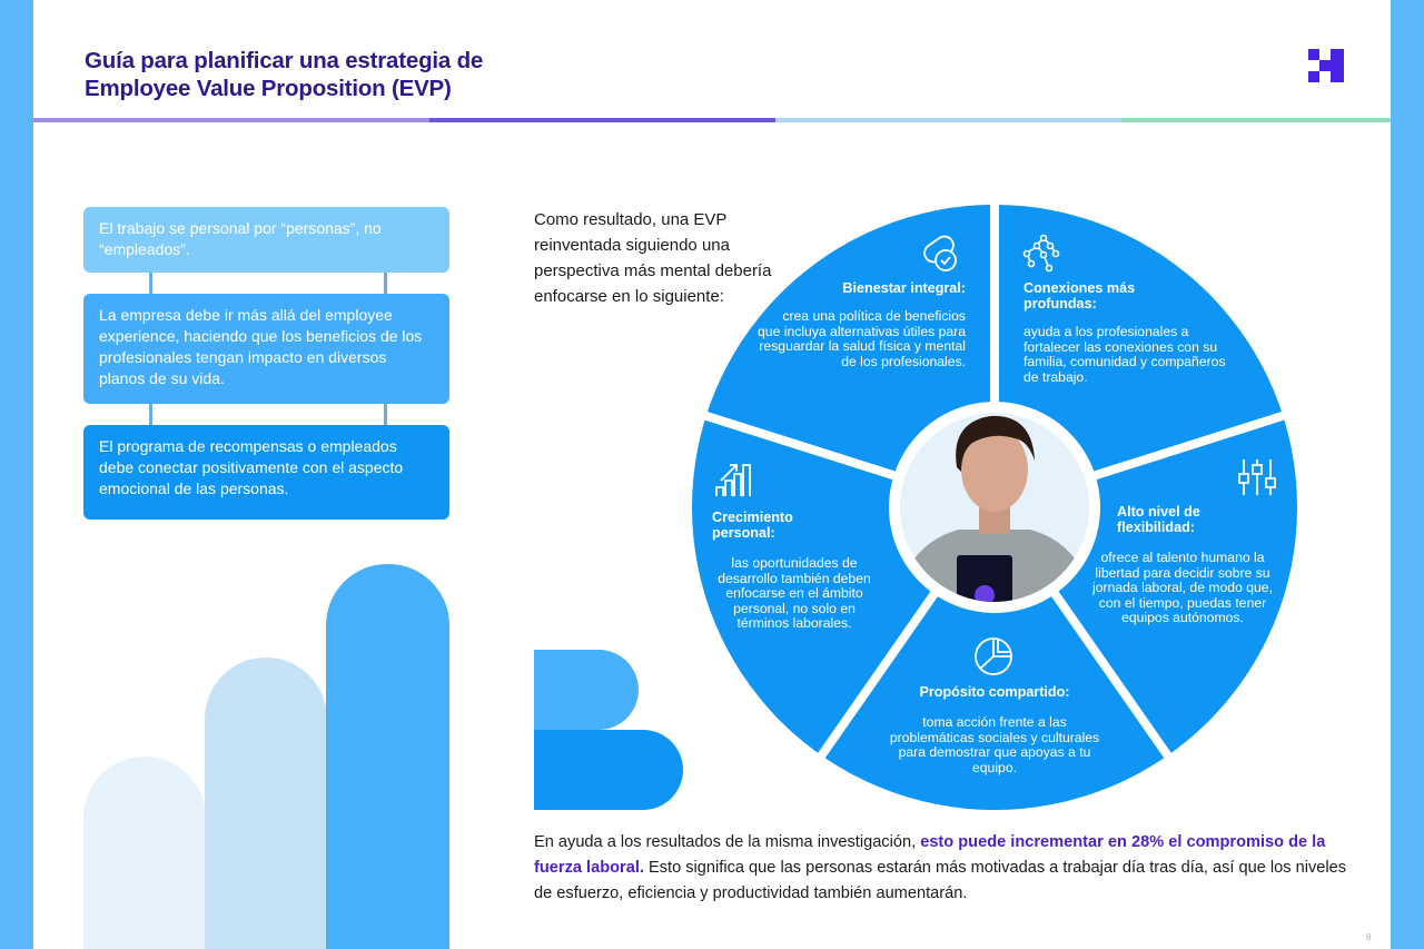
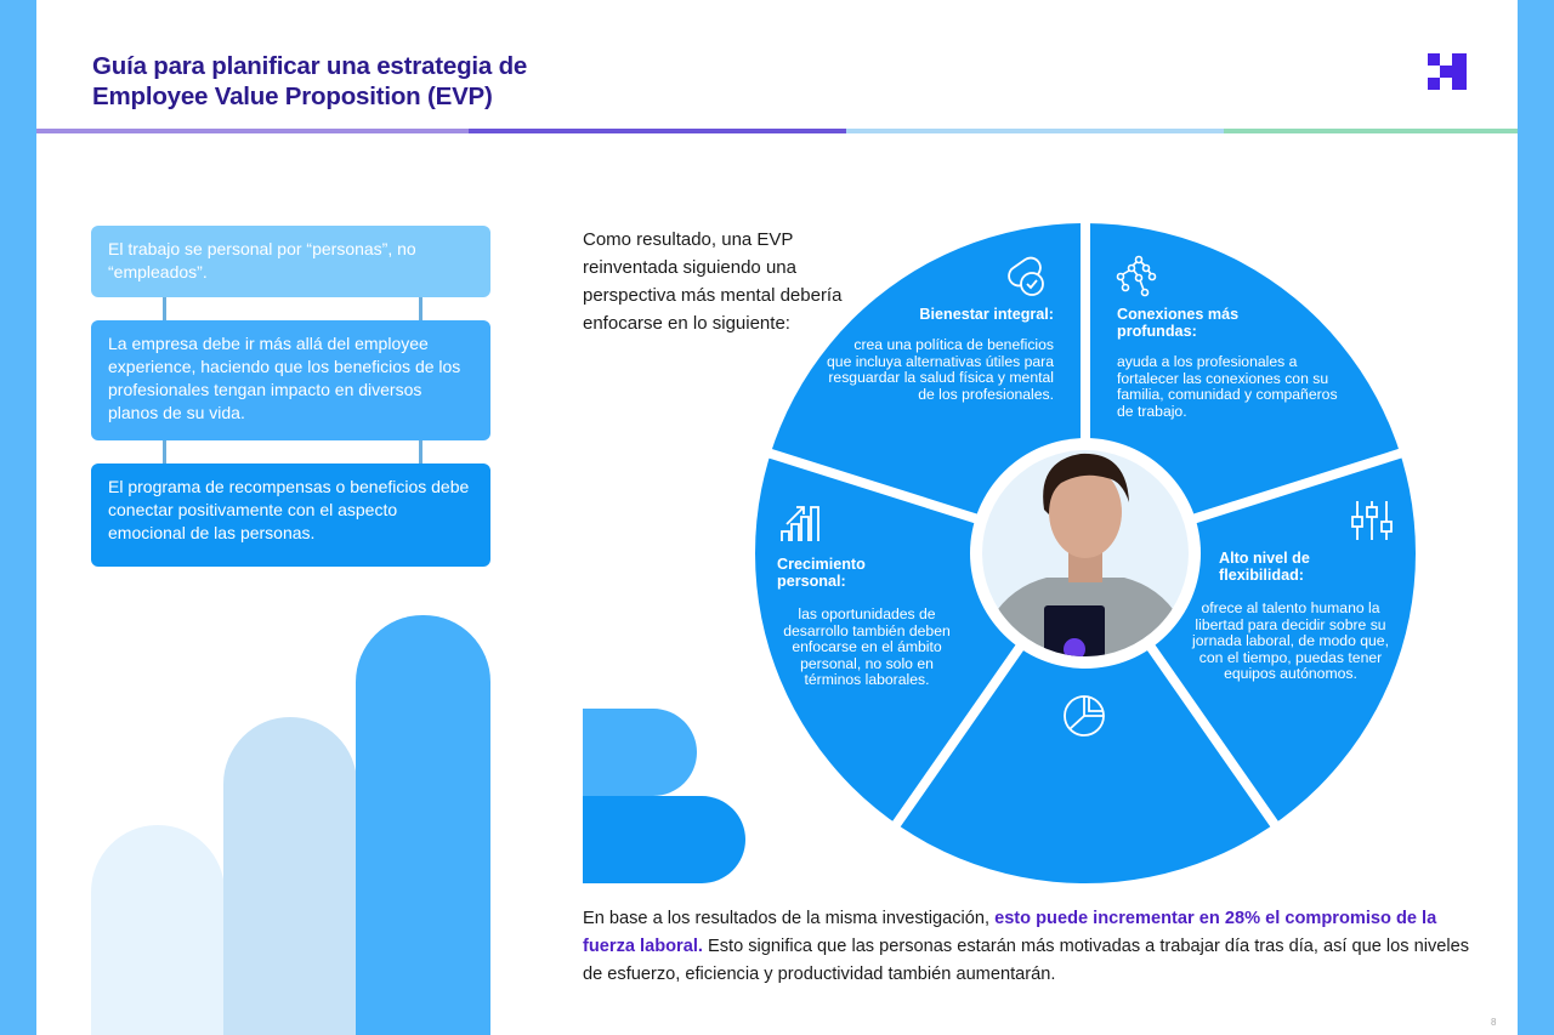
  Guía para planificar una estrategia de
  Employee Value Proposition (EVP)
  El trabajo se personal por “personas”, no “empleados”.
  La empresa debe ir más allá del employee experience, haciendo que los beneficios de los profesionales tengan impacto en diversos planos de su vida.
- El programa de recompensas o empleados debe conectar positivamente con el aspecto emocional de las personas.
+ El programa de recompensas o beneficios debe conectar positivamente con el aspecto emocional de las personas.
  Como resultado, una EVP reinventada siguiendo una perspectiva más mental debería enfocarse en lo siguiente:
  Bienestar integral:
  crea una política de beneficios que incluya alternativas útiles para resguardar la salud física y mental de los profesionales.
  Conexiones más profundas:
  ayuda a los profesionales a fortalecer las conexiones con su familia, comunidad y compañeros de trabajo.
  Alto nivel de flexibilidad:
  ofrece al talento humano la libertad para decidir sobre su jornada laboral, de modo que, con el tiempo, puedas tener equipos autónomos.
- Propósito compartido:
- toma acción frente a las problemáticas sociales y culturales para demostrar que apoyas a tu equipo.
  Crecimiento personal:
  las oportunidades de desarrollo también deben enfocarse en el ámbito personal, no solo en términos laborales.
- En ayuda a los resultados de la misma investigación, esto puede incrementar en 28% el compromiso de la fuerza laboral. Esto significa que las personas estarán más motivadas a trabajar día tras día, así que los niveles de esfuerzo, eficiencia y productividad también aumentarán.
+ En base a los resultados de la misma investigación, esto puede incrementar en 28% el compromiso de la fuerza laboral. Esto significa que las personas estarán más motivadas a trabajar día tras día, así que los niveles de esfuerzo, eficiencia y productividad también aumentarán.
  8
